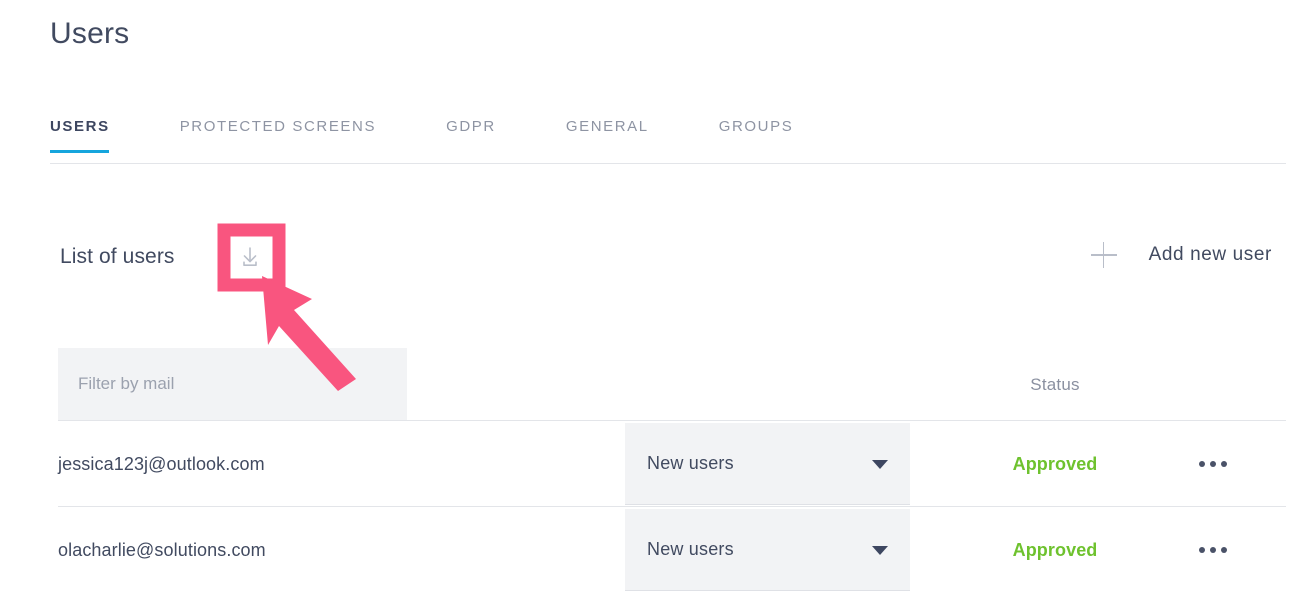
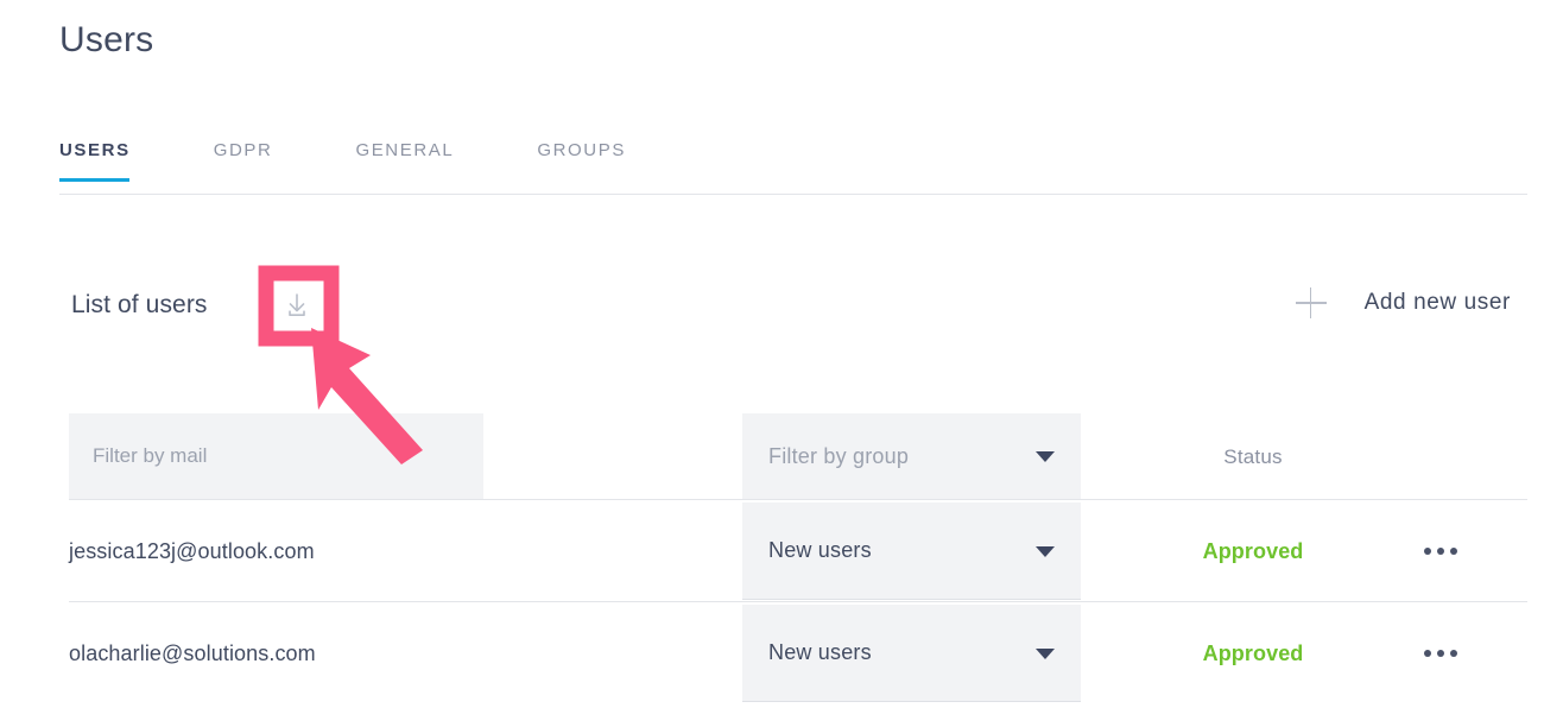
  Users
  USERS
- PROTECTED SCREENS
  GDPR
  GENERAL
  GROUPS
  List of users
  Add new user
  Filter by mail
+ Filter by group
  Status
  jessica123j@outlook.com
  New users
  Approved
  olacharlie@solutions.com
  New users
  Approved
